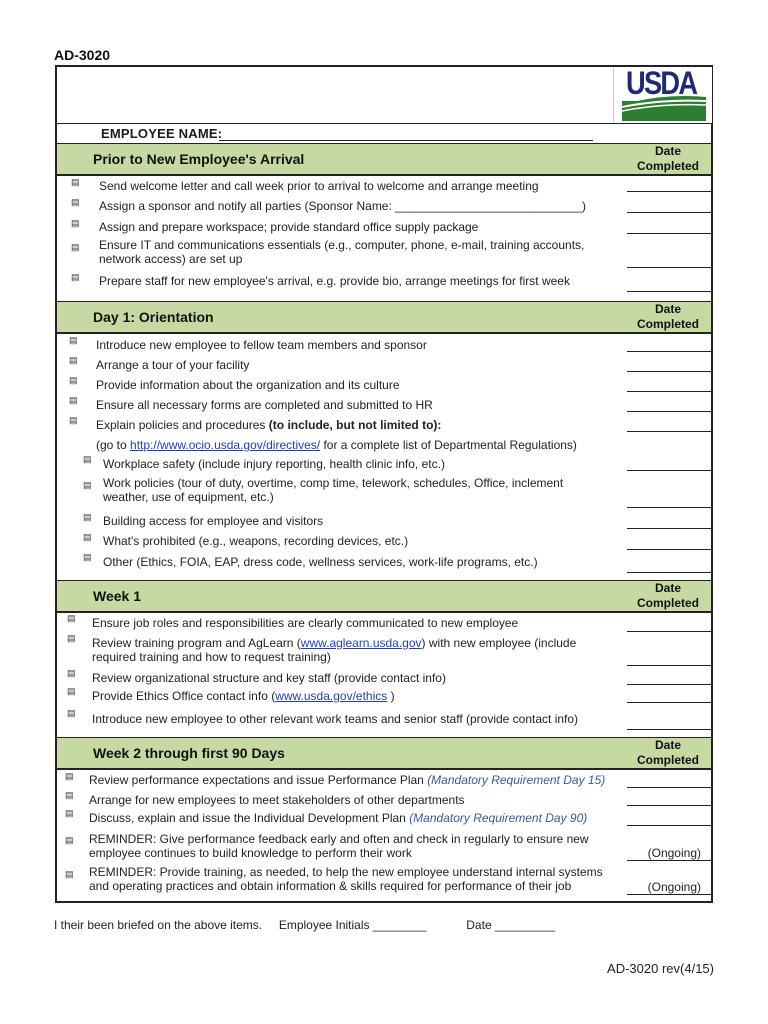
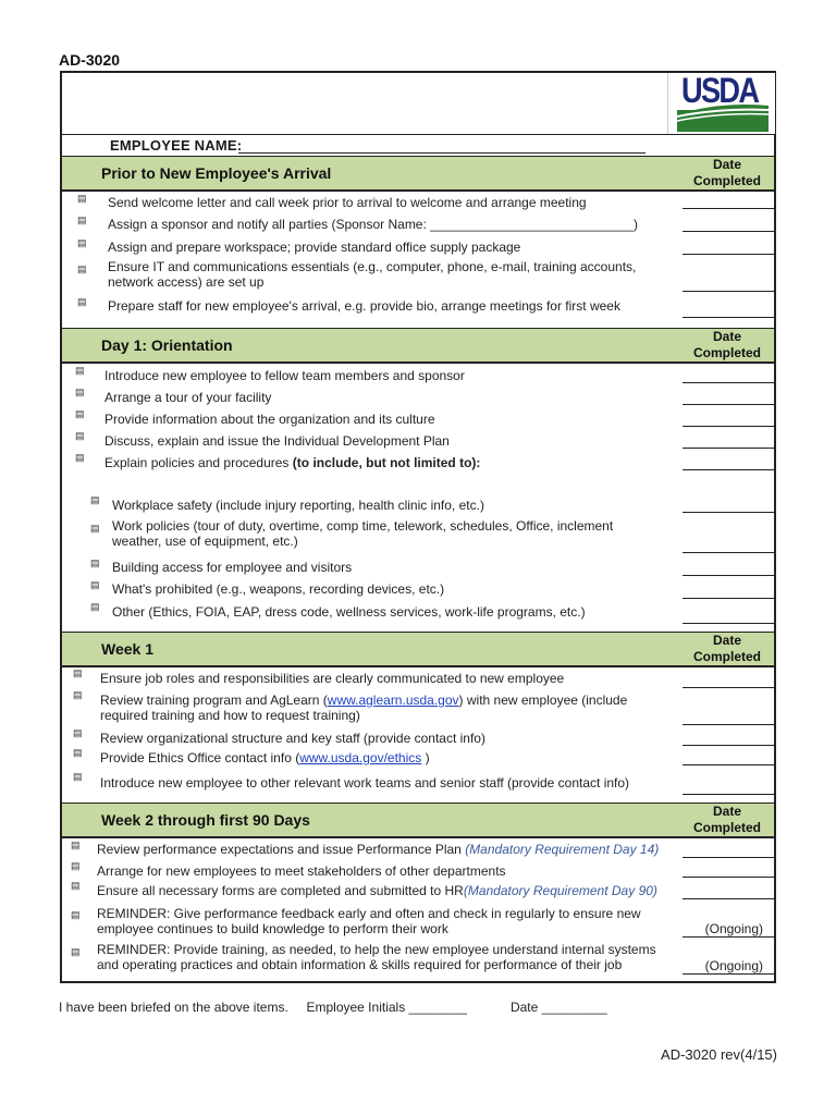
  AD-3020
  USDA
  EMPLOYEE NAME:
  Prior to New Employee's Arrival
  Date Completed
  ▤
  Send welcome letter and call week prior to arrival to welcome and arrange meeting
  ▤
  Assign a sponsor and notify all parties (Sponsor Name: ____________________________)
  ▤
  Assign and prepare workspace; provide standard office supply package
  ▤
  Ensure IT and communications essentials (e.g., computer, phone, e-mail, training accounts,
  network access) are set up
  ▤
  Prepare staff for new employee's arrival, e.g. provide bio, arrange meetings for first week
  Day 1: Orientation
  Date Completed
  ▤
  Introduce new employee to fellow team members and sponsor
  ▤
  Arrange a tour of your facility
  ▤
  Provide information about the organization and its culture
  ▤
- Ensure all necessary forms are completed and submitted to HR
+ Discuss, explain and issue the Individual Development Plan
  ▤
  Explain policies and procedures (to include, but not limited to):
- (go to http://www.ocio.usda.gov/directives/ for a complete list of Departmental Regulations)
  ▤
  Workplace safety (include injury reporting, health clinic info, etc.)
  ▤
  Work policies (tour of duty, overtime, comp time, telework, schedules, Office, inclement
  weather, use of equipment, etc.)
  ▤
  Building access for employee and visitors
  ▤
  What's prohibited (e.g., weapons, recording devices, etc.)
  ▤
  Other (Ethics, FOIA, EAP, dress code, wellness services, work-life programs, etc.)
  Week 1
  Date Completed
  ▤
  Ensure job roles and responsibilities are clearly communicated to new employee
  ▤
  Review training program and AgLearn (www.aglearn.usda.gov) with new employee (include
  required training and how to request training)
  ▤
  Review organizational structure and key staff (provide contact info)
  ▤
  Provide Ethics Office contact info (www.usda.gov/ethics )
  ▤
  Introduce new employee to other relevant work teams and senior staff (provide contact info)
  Week 2 through first 90 Days
  Date Completed
  ▤
- Review performance expectations and issue Performance Plan (Mandatory Requirement Day 15)
+ Review performance expectations and issue Performance Plan (Mandatory Requirement Day 14)
  ▤
  Arrange for new employees to meet stakeholders of other departments
  ▤
- Discuss, explain and issue the Individual Development Plan (Mandatory Requirement Day 90)
+ Ensure all necessary forms are completed and submitted to HR(Mandatory Requirement Day 90)
  ▤
  REMINDER: Give performance feedback early and often and check in regularly to ensure new
  employee continues to build knowledge to perform their work
  (Ongoing)
  ▤
  REMINDER: Provide training, as needed, to help the new employee understand internal systems
  and operating practices and obtain information & skills required for performance of their job
  (Ongoing)
- I their been briefed on the above items. Employee Initials ________ Date _________
+ I have been briefed on the above items. Employee Initials ________ Date _________
  AD-3020 rev(4/15)
